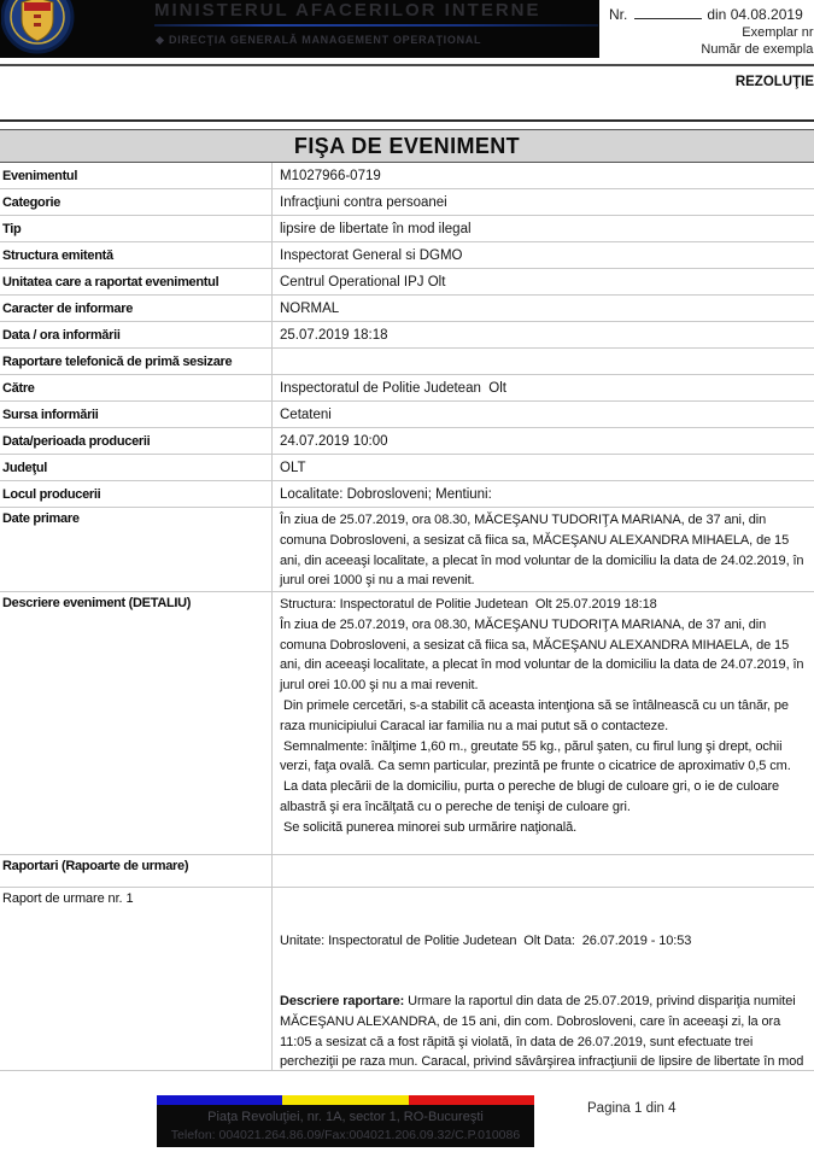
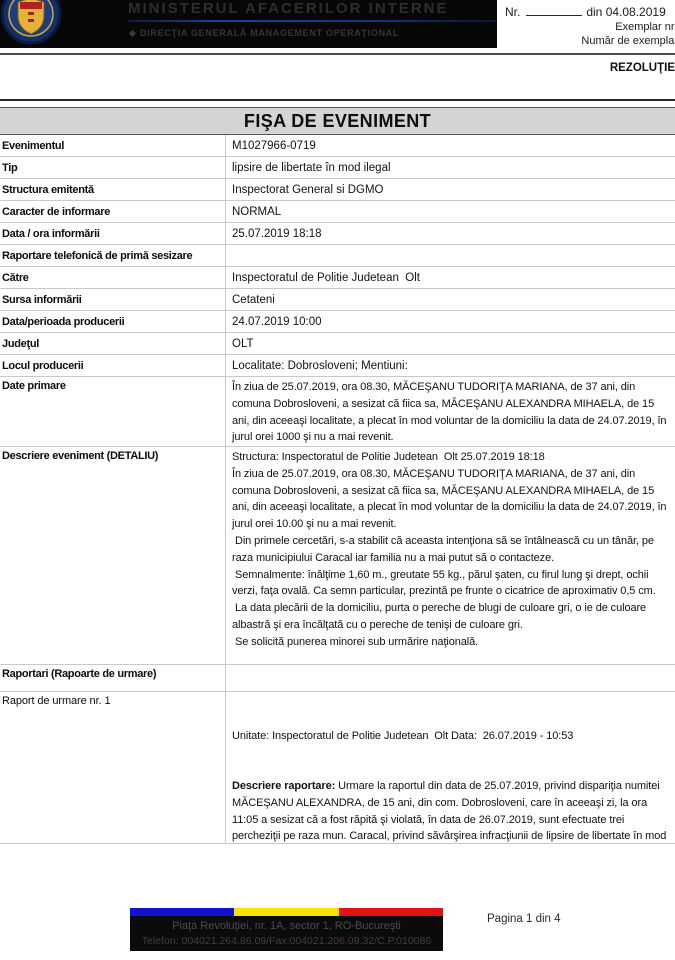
  MINISTERUL AFACERILOR INTERNE
  DIRECŢIA GENERALĂ MANAGEMENT OPERAŢIONAL
  Nr. din 04.08.2019
  Exemplar nr
  Număr de exempla
  REZOLUŢIE
  FIŞA DE EVENIMENT
  Evenimentul
  M1027966-0719
- Categorie
- Infracţiuni contra persoanei
  Tip
  lipsire de libertate în mod ilegal
  Structura emitentă
  Inspectorat General si DGMO
- Unitatea care a raportat evenimentul
- Centrul Operational IPJ Olt
  Caracter de informare
  NORMAL
  Data / ora informării
  25.07.2019 18:18
  Raportare telefonică de primă sesizare
  Către
  Inspectoratul de Politie Judetean Olt
  Sursa informării
  Cetateni
  Data/perioada producerii
  24.07.2019 10:00
  Judeţul
  OLT
  Locul producerii
  Localitate: Dobrosloveni; Mentiuni:
  Date primare
- În ziua de 25.07.2019, ora 08.30, MĂCEŞANU TUDORIŢA MARIANA, de 37 ani, din comuna Dobrosloveni, a sesizat că fiica sa, MĂCEŞANU ALEXANDRA MIHAELA, de 15 ani, din aceeaşi localitate, a plecat în mod voluntar de la domiciliu la data de 24.02.2019, în jurul orei 1000 şi nu a mai revenit.
+ În ziua de 25.07.2019, ora 08.30, MĂCEŞANU TUDORIŢA MARIANA, de 37 ani, din comuna Dobrosloveni, a sesizat că fiica sa, MĂCEŞANU ALEXANDRA MIHAELA, de 15 ani, din aceeaşi localitate, a plecat în mod voluntar de la domiciliu la data de 24.07.2019, în jurul orei 1000 şi nu a mai revenit.
  Descriere eveniment (DETALIU)
  Structura: Inspectoratul de Politie Judetean Olt 25.07.2019 18:18
  În ziua de 25.07.2019, ora 08.30, MĂCEŞANU TUDORIŢA MARIANA, de 37 ani, din comuna Dobrosloveni, a sesizat că fiica sa, MĂCEŞANU ALEXANDRA MIHAELA, de 15 ani, din aceeaşi localitate, a plecat în mod voluntar de la domiciliu la data de 24.07.2019, în jurul orei 10.00 şi nu a mai revenit.
  Din primele cercetări, s-a stabilit că aceasta intenţiona să se întâlnească cu un tânăr, pe raza municipiului Caracal iar familia nu a mai putut să o contacteze.
  Semnalmente: înălţime 1,60 m., greutate 55 kg., părul şaten, cu firul lung şi drept, ochii verzi, faţa ovală. Ca semn particular, prezintă pe frunte o cicatrice de aproximativ 0,5 cm.
  La data plecării de la domiciliu, purta o pereche de blugi de culoare gri, o ie de culoare albastră şi era încălţată cu o pereche de tenişi de culoare gri.
  Se solicită punerea minorei sub urmărire naţională.
  Raportari (Rapoarte de urmare)
  Raport de urmare nr. 1
  Unitate: Inspectoratul de Politie Judetean Olt Data: 26.07.2019 - 10:53
  Descriere raportare: Urmare la raportul din data de 25.07.2019, privind dispariţia numitei MĂCEŞANU ALEXANDRA, de 15 ani, din com. Dobrosloveni, care în aceeaşi zi, la ora 11:05 a sesizat că a fost răpită şi violată, în data de 26.07.2019, sunt efectuate trei percheziţii pe raza mun. Caracal, privind săvârşirea infracţiunii de lipsire de libertate în mod
  Piaţa Revoluţiei, nr. 1A, sector 1, RO-Bucureşti
  Telefon: 004021.264.86.09/Fax:004021.206.09.32/C.P.010086
  Pagina 1 din 4
